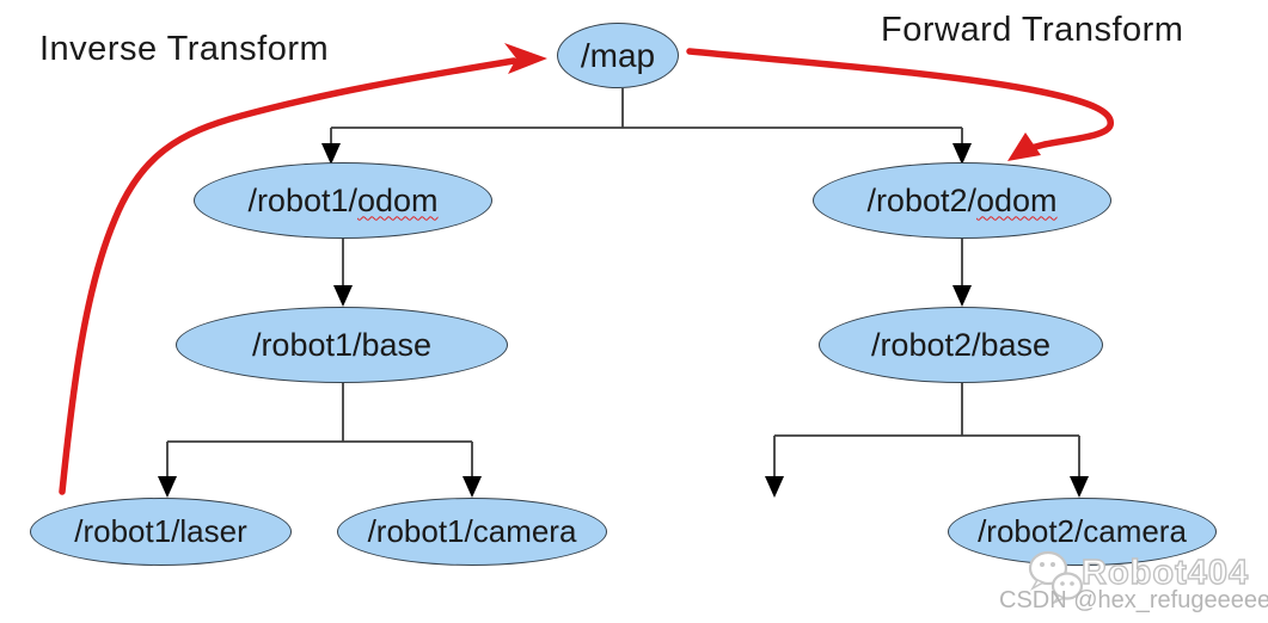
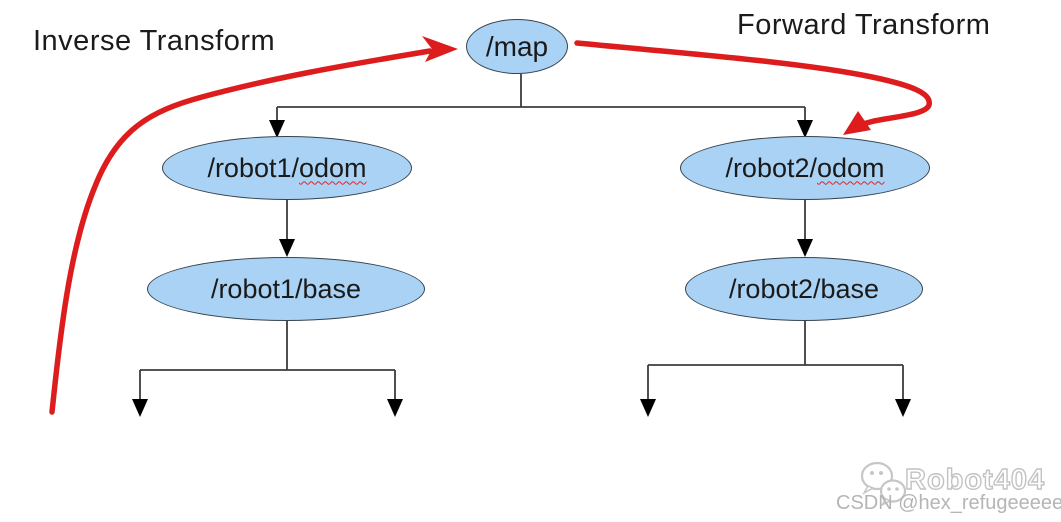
  /map
  /robot1/
  odom
  /robot2/
  odom
  /robot1/base
  /robot2/base
- /robot1/laser
- /robot1/camera
- /robot2/camera
  Inverse Transform
  Forward Transform
  Robot404
  CSDN @hex_refugeeeee
